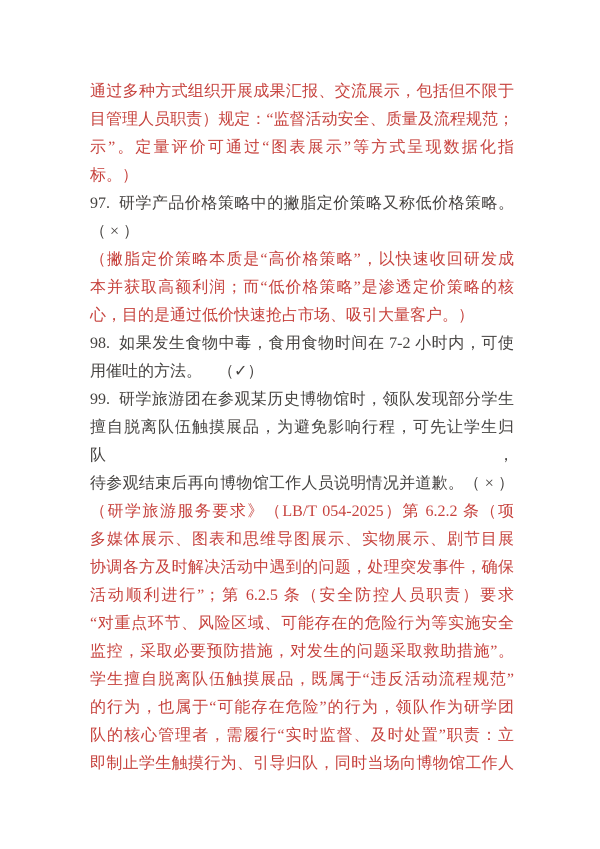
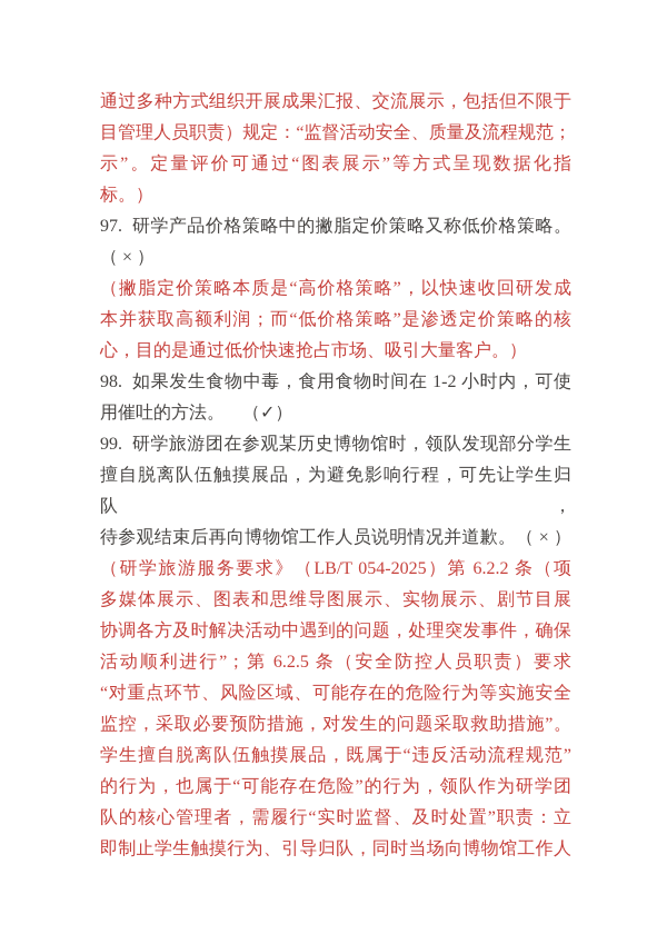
  通过多种方式组织开展成果汇报、交流展示，包括但不限于
  目管理人员职责）规定：“监督活动安全、质量及流程规范；
  示”。定量评价可通过“图表展示”等方式呈现数据化指
  标。）
  97. 研学产品价格策略中的撇脂定价策略又称低价格策略。
  （ × ）
  （撇脂定价策略本质是“高价格策略”，以快速收回研发成
  本并获取高额利润；而“低价格策略”是渗透定价策略的核
  心，目的是通过低价快速抢占市场、吸引大量客户。）
- 98. 如果发生食物中毒，食用食物时间在 7-2 小时内，可使
+ 98. 如果发生食物中毒，食用食物时间在 1-2 小时内，可使
  用催吐的方法。 （✓）
  99. 研学旅游团在参观某历史博物馆时，领队发现部分学生
  擅自脱离队伍触摸展品，为避免影响行程，可先让学生归队，
  待参观结束后再向博物馆工作人员说明情况并道歉。（ × ）
  （研学旅游服务要求》（LB/T 054-2025）第 6.2.2 条（项
  多媒体展示、图表和思维导图展示、实物展示、剧节目展
  协调各方及时解决活动中遇到的问题，处理突发事件，确保
  活动顺利进行”；第 6.2.5 条（安全防控人员职责）要求
  “对重点环节、风险区域、可能存在的危险行为等实施安全
  监控，采取必要预防措施，对发生的问题采取救助措施”。
  学生擅自脱离队伍触摸展品，既属于“违反活动流程规范”
  的行为，也属于“可能存在危险”的行为，领队作为研学团
  队的核心管理者，需履行“实时监督、及时处置”职责：立
  即制止学生触摸行为、引导归队，同时当场向博物馆工作人
